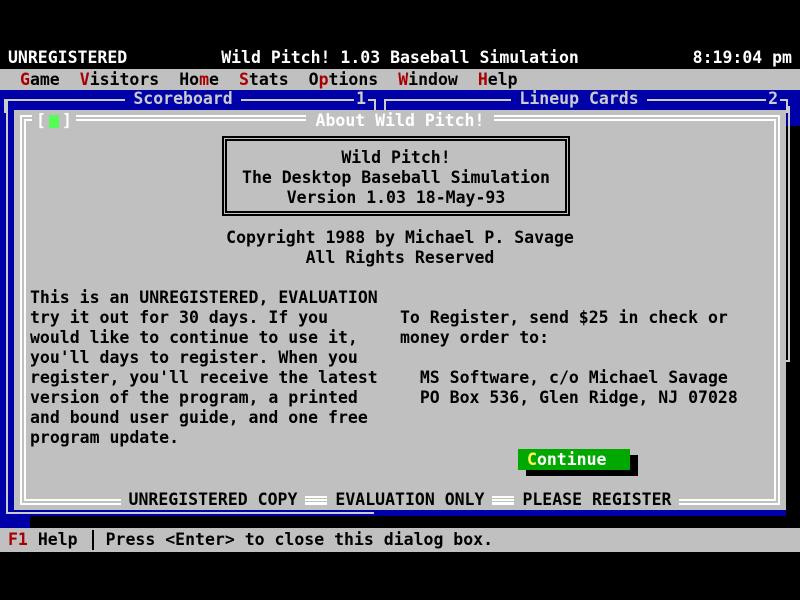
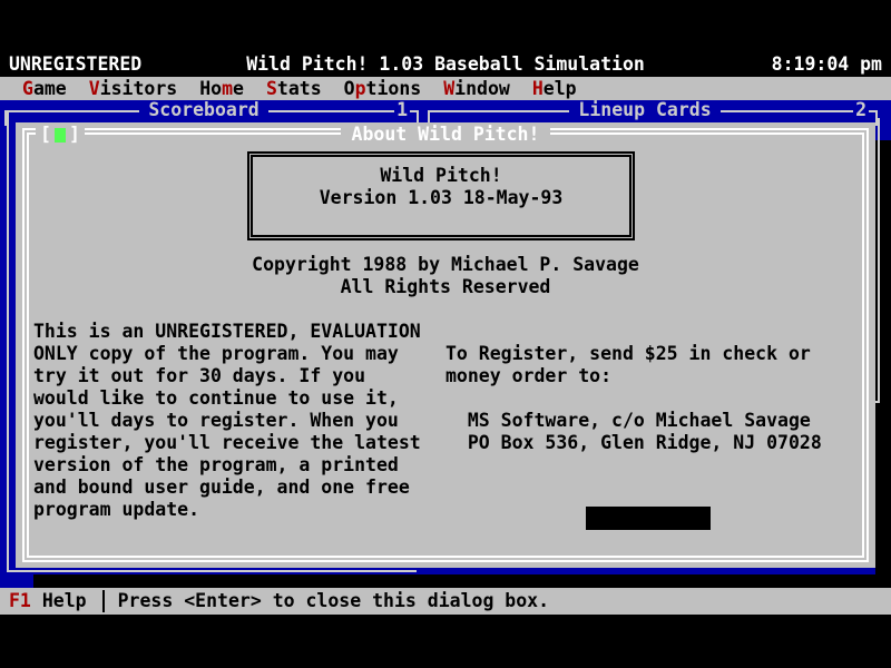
  UNREGISTERED
  Wild Pitch! 1.03 Baseball Simulation
  8:19:04 pm
  Game
  Visitors
  Home
  Stats
  Options
  Window
  Help
  Scoreboard
  1
  Lineup Cards
  2
  [
  ]
  About Wild Pitch!
  Wild Pitch!
- The Desktop Baseball Simulation
  Version 1.03 18-May-93
  Copyright 1988 by Michael P. Savage
  All Rights Reserved
  This is an UNREGISTERED, EVALUATION
+ ONLY copy of the program. You may
  try it out for 30 days. If you
  would like to continue to use it,
  you'll days to register. When you
  register, you'll receive the latest
  version of the program, a printed
  and bound user guide, and one free
  program update.
  To Register, send $25 in check or
  money order to:
  MS Software, c/o Michael Savage
  PO Box 536, Glen Ridge, NJ 07028
- Continue
- UNREGISTERED COPY
- EVALUATION ONLY
- PLEASE REGISTER
  F1
  Help
  Press <Enter> to close this dialog box.
